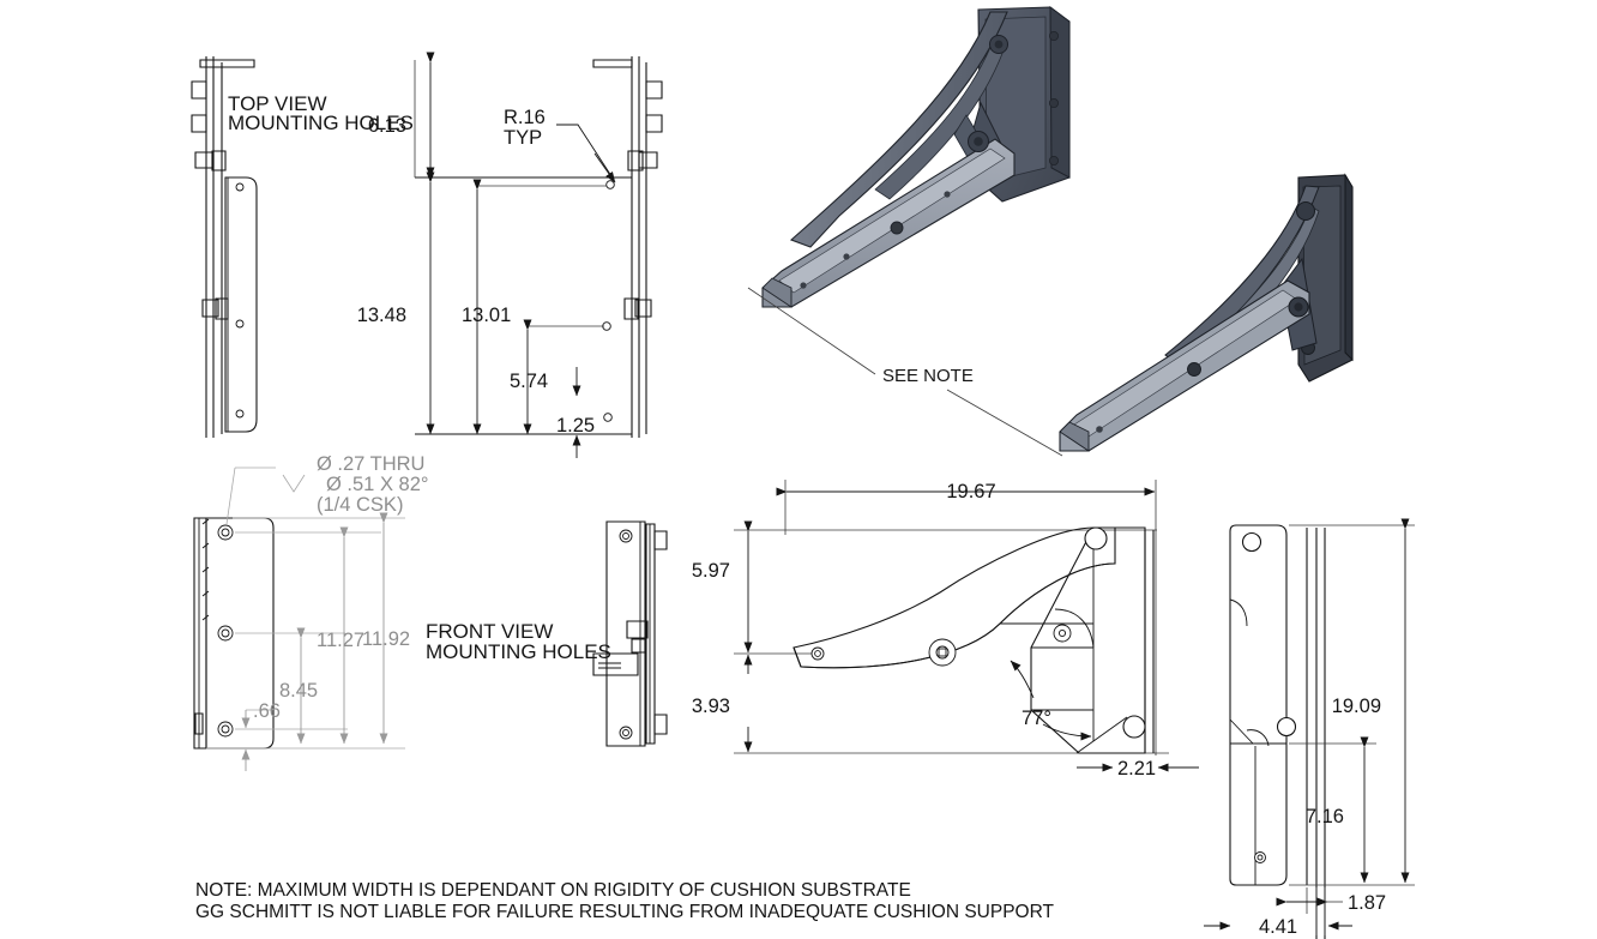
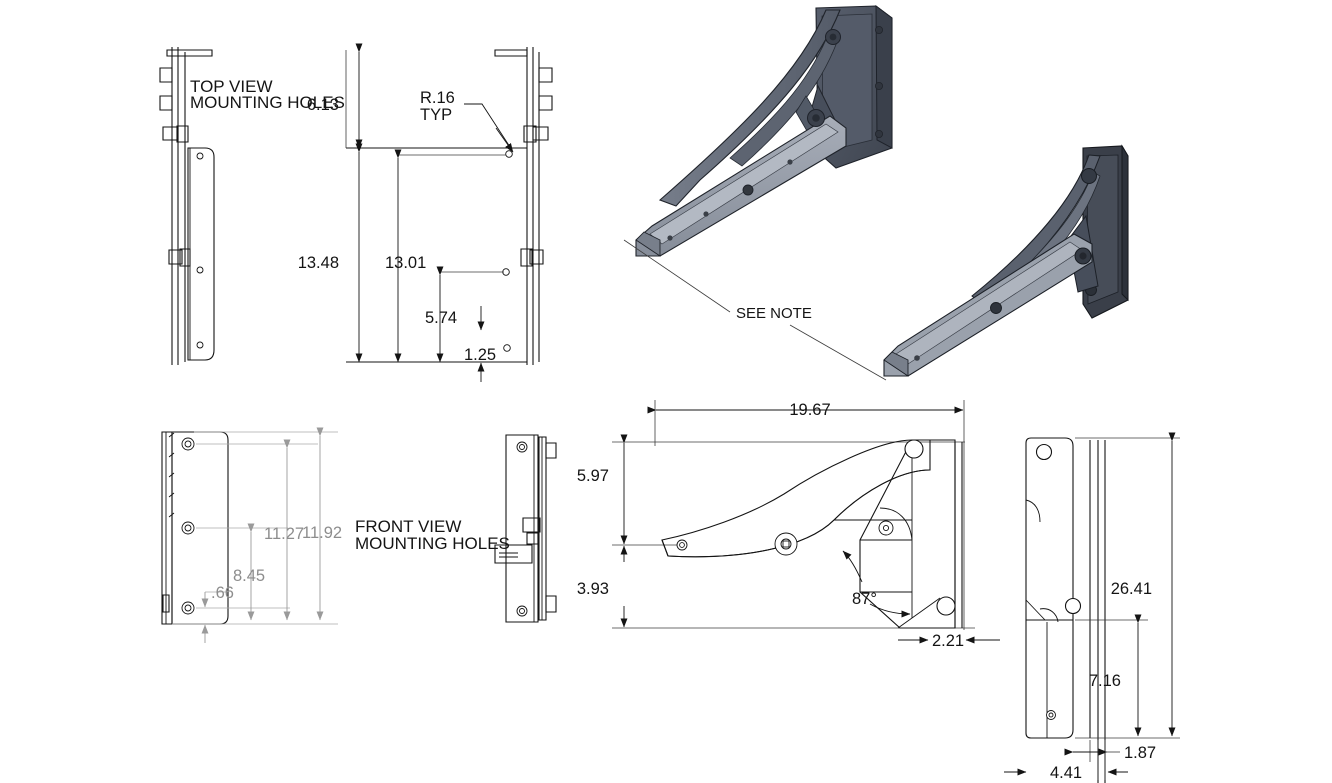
  TOP VIEW
  MOUNTING HOLES
  6.13
  13.48
  13.01
  5.74
  1.25
  R.16
  TYP
- Ø .27 THRU
- Ø .51 X 82°
- (1/4 CSK)
  11.92
  11.27
  8.45
  .66
  FRONT VIEW
  MOUNTING HOLES
  SEE NOTE
  19.67
  5.97
  3.93
  2.21
- 77°
+ 87°
- 19.09
+ 26.41
  7.16
  1.87
  4.41
- NOTE: MAXIMUM WIDTH IS DEPENDANT ON RIGIDITY OF CUSHION SUBSTRATE
- GG SCHMITT IS NOT LIABLE FOR FAILURE RESULTING FROM INADEQUATE CUSHION SUPPORT
